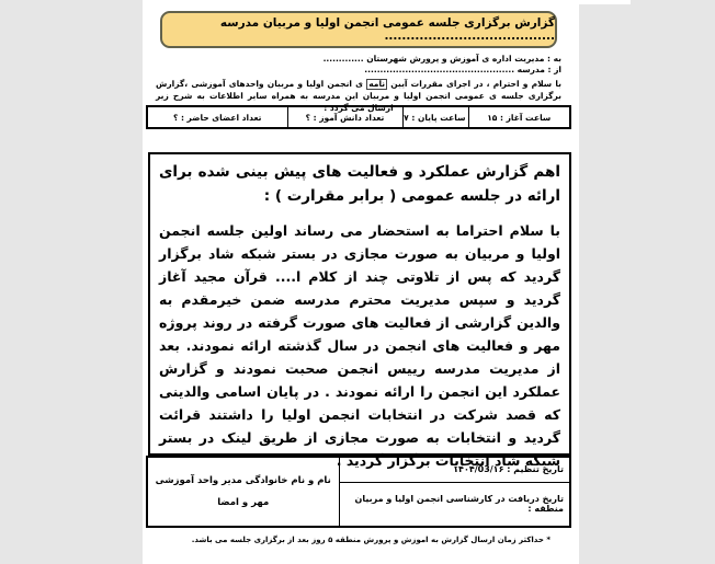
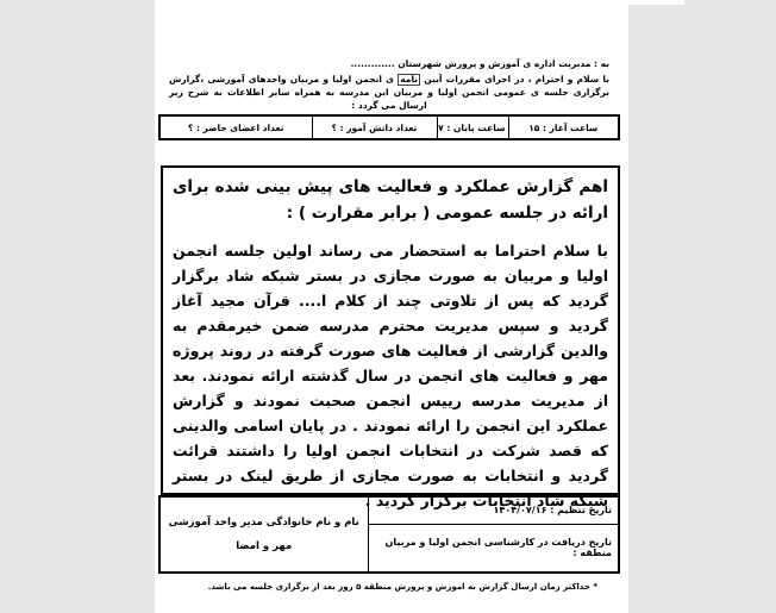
- گزارش برگزاری جلسه عمومی انجمن اولیا و مربیان مدرسه .......................................
  به : مدیریت اداره ی آموزش و پرورش شهرستان .............
- از : مدرسه ................................................
  با سلام و احترام ، در اجرای مقررات آیین نامه ی انجمن اولیا و مربیان واحدهای آموزشی ،گزارش برگزاری جلسه ی عمومی انجمن اولیا و مربیان این مدرسه به همراه سایر اطلاعات به شرح زیر ارسال می گردد :
  ساعت آغاز : ۱۵	ساعت پایان : ۷	تعداد دانش آموز : ؟	تعداد اعضای حاضر : ؟
  اهم گزارش عملکرد و فعالیت های پیش بینی شده برای ارائه در جلسه عمومی ( برابر مقرارت ) :
  با سلام احتراما به استحضار می رساند اولین جلسه انجمن اولیا و مربیان به صورت مجازی در بستر شبکه شاد برگزار گردید که پس از تلاوتی چند از کلام ا.... قرآن مجید آغاز گردید و سپس مدیریت محترم مدرسه ضمن خیرمقدم به والدین گزارشی از فعالیت های صورت گرفته در روند پروژه مهر و فعالیت های انجمن در سال گذشته ارائه نمودند. بعد از مدیریت مدرسه رییس انجمن صحبت نمودند و گزارش عملکرد این انجمن را ارائه نمودند . در پایان اسامی والدینی که قصد شرکت در انتخابات انجمن اولیا را داشتند قرائت گردید و انتخابات به صورت مجازی از طریق لینک در بستر شبکه شاد انتخابات برگزار گردید .
- تاریخ تنظیم : ۱۴۰۴/03/۱۶	نام و نام خانوادگی مدیر واحد آموزشی مهر و امضا
+ تاریخ تنظیم : ۱۴۰۴/۰۷/۱۶	نام و نام خانوادگی مدیر واحد آموزشی مهر و امضا
  تاریخ دریافت در کارشناسی انجمن اولیا و مربیان منطقه :
  * حداکثر زمان ارسال گزارش به اموزش و پرورش منطقه ۵ روز بعد از برگزاری جلسه می باشد.
